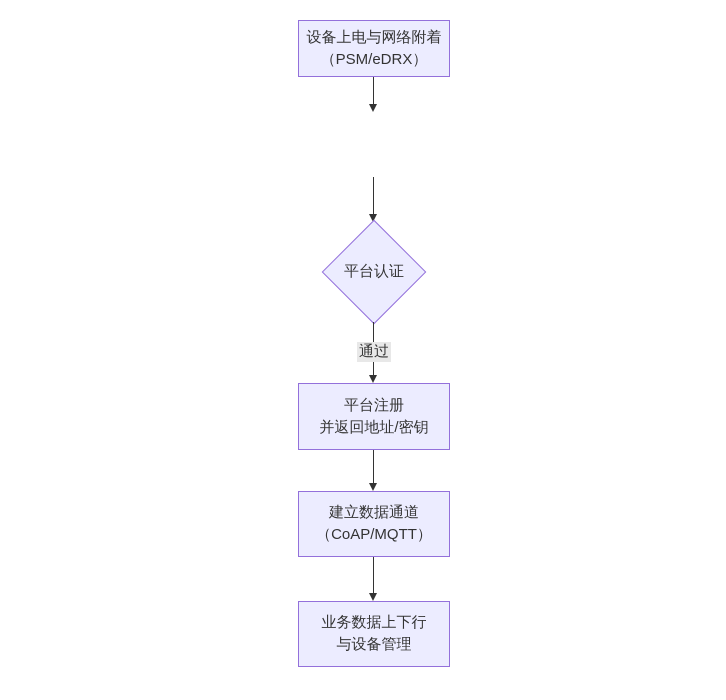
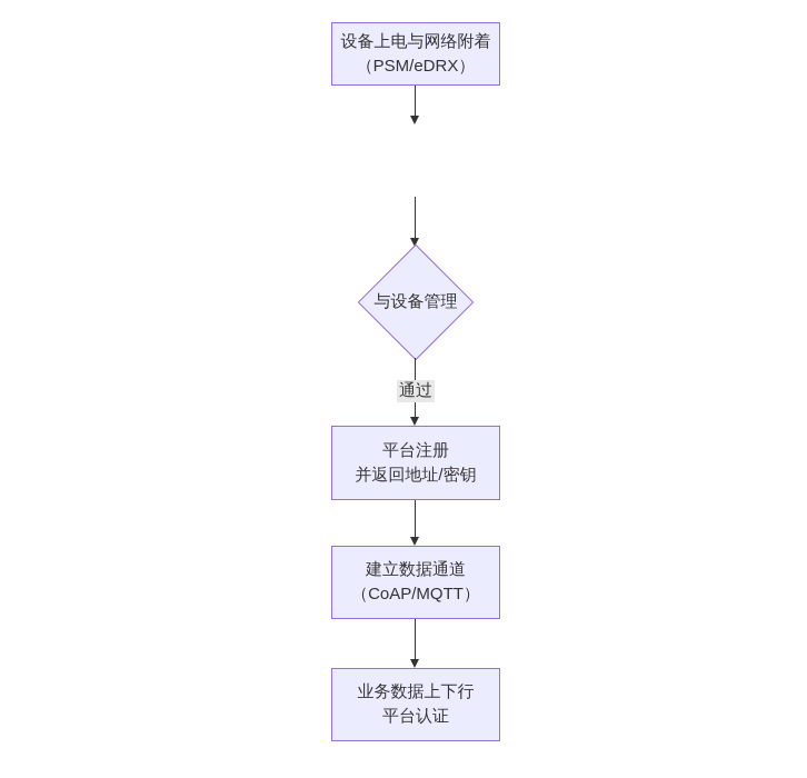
  设备上电与网络附着
  （PSM/eDRX）
- 平台认证
+ 与设备管理
  通过
  平台注册
  并返回地址/密钥
  建立数据通道
  （CoAP/MQTT）
  业务数据上下行
- 与设备管理
+ 平台认证
